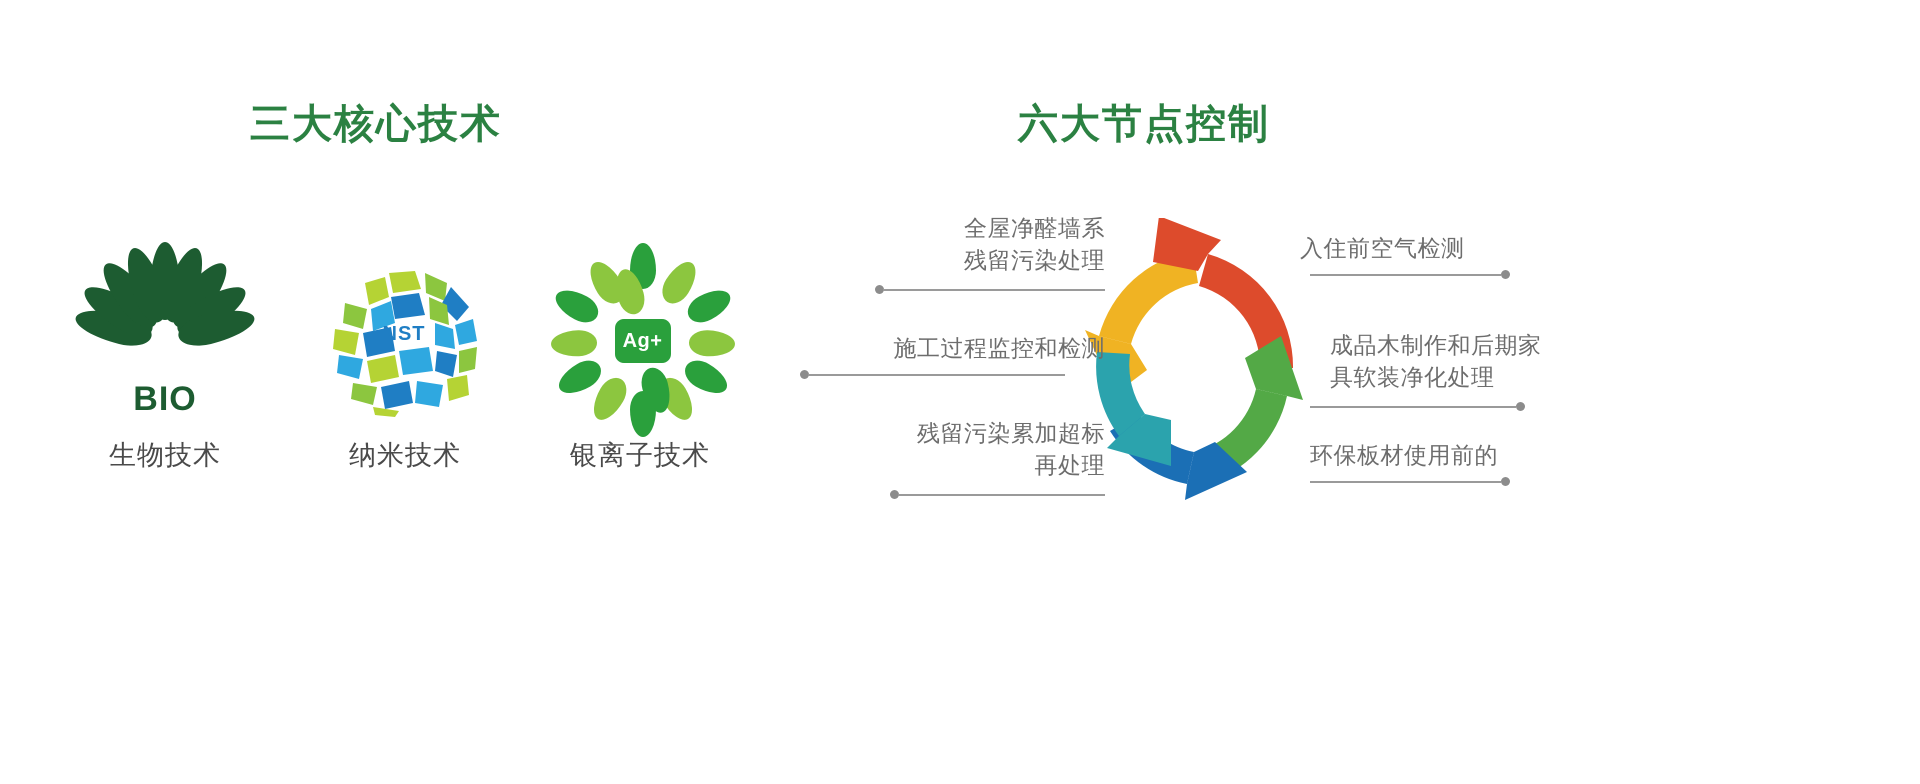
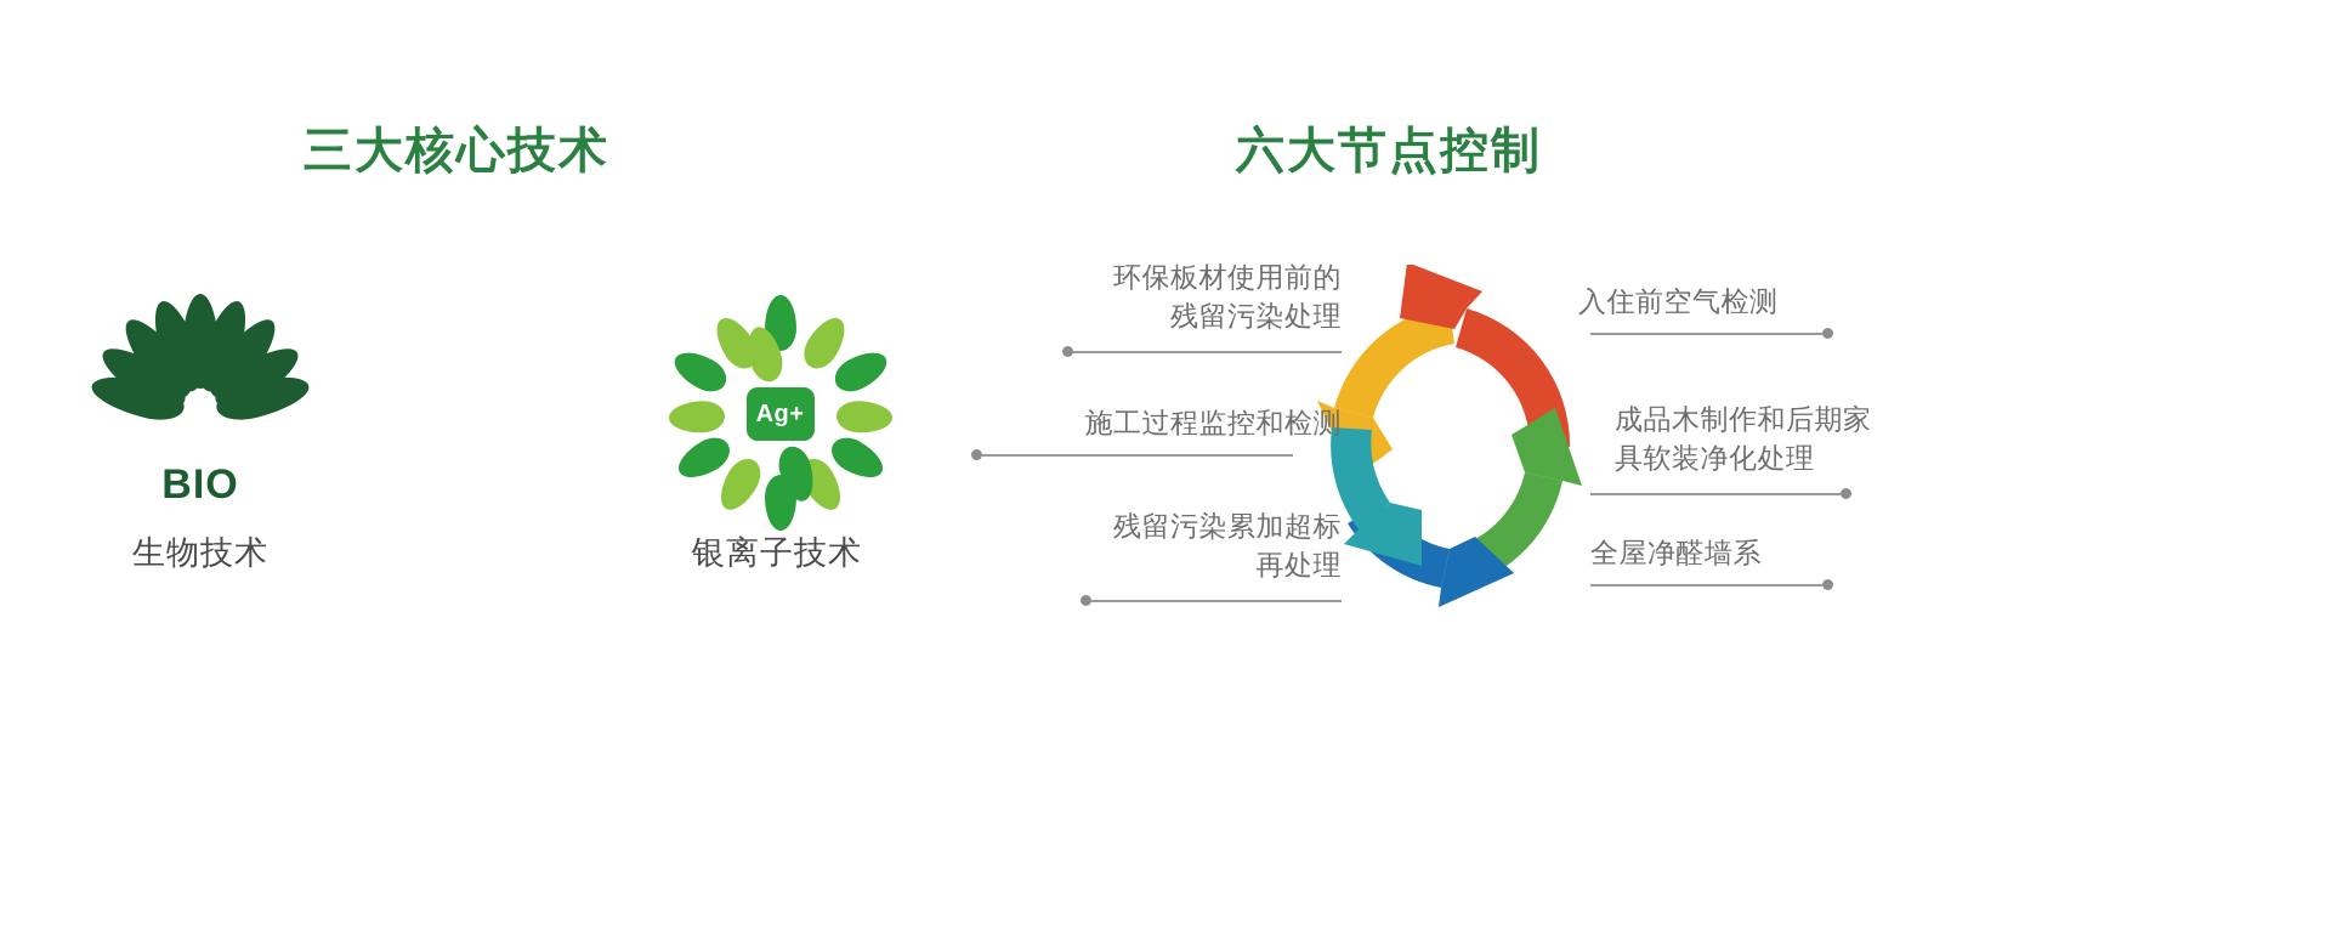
  三大核心技术
  BIO
  生物技术
- NST
- 纳米技术
  Ag+
  银离子技术
  六大节点控制
- 全屋净醛墙系
+ 环保板材使用前的
  残留污染处理
  施工过程监控和检测
  残留污染累加超标
  再处理
  入住前空气检测
  成品木制作和后期家
  具软装净化处理
- 环保板材使用前的
+ 全屋净醛墙系
